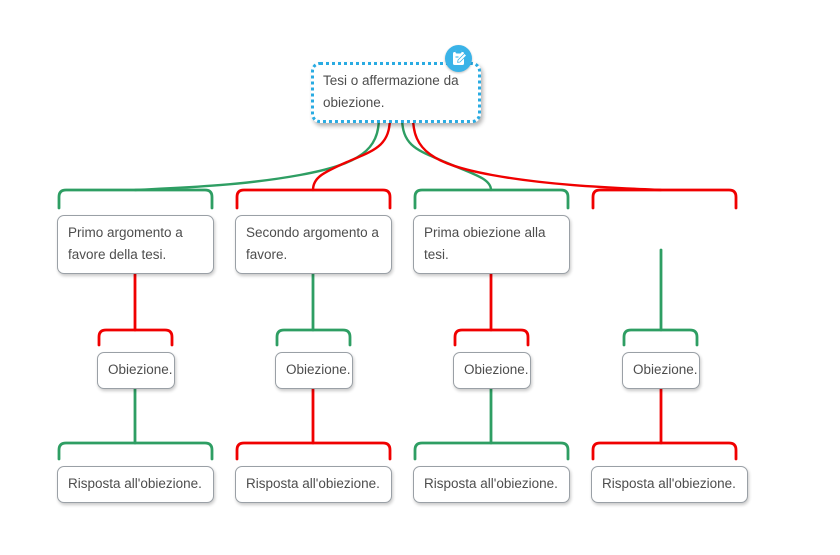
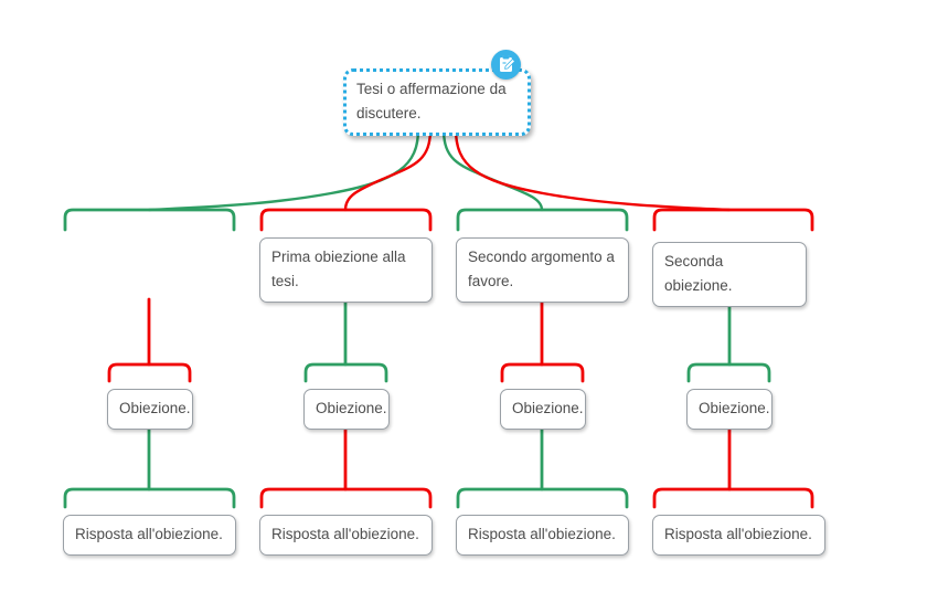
- Tesi o affermazione da obiezione.
+ Tesi o affermazione da discutere.
- Primo argomento a favore della tesi.
  Obiezione.
  Risposta all'obiezione.
- Secondo argomento a favore.
+ Prima obiezione alla tesi.
  Obiezione.
  Risposta all'obiezione.
- Prima obiezione alla tesi.
+ Secondo argomento a favore.
  Obiezione.
  Risposta all'obiezione.
+ Seconda obiezione.
  Obiezione.
  Risposta all'obiezione.
